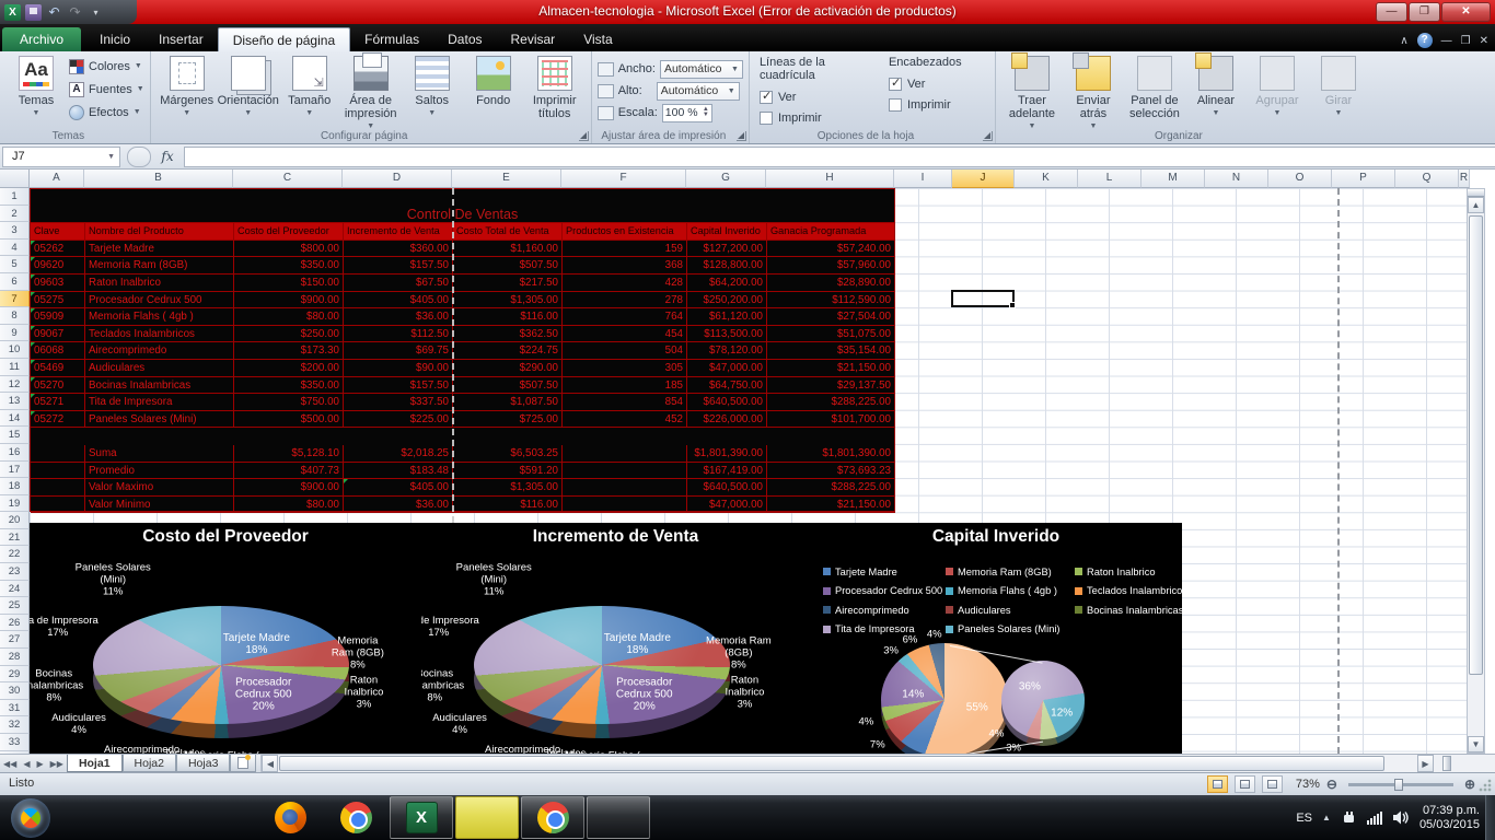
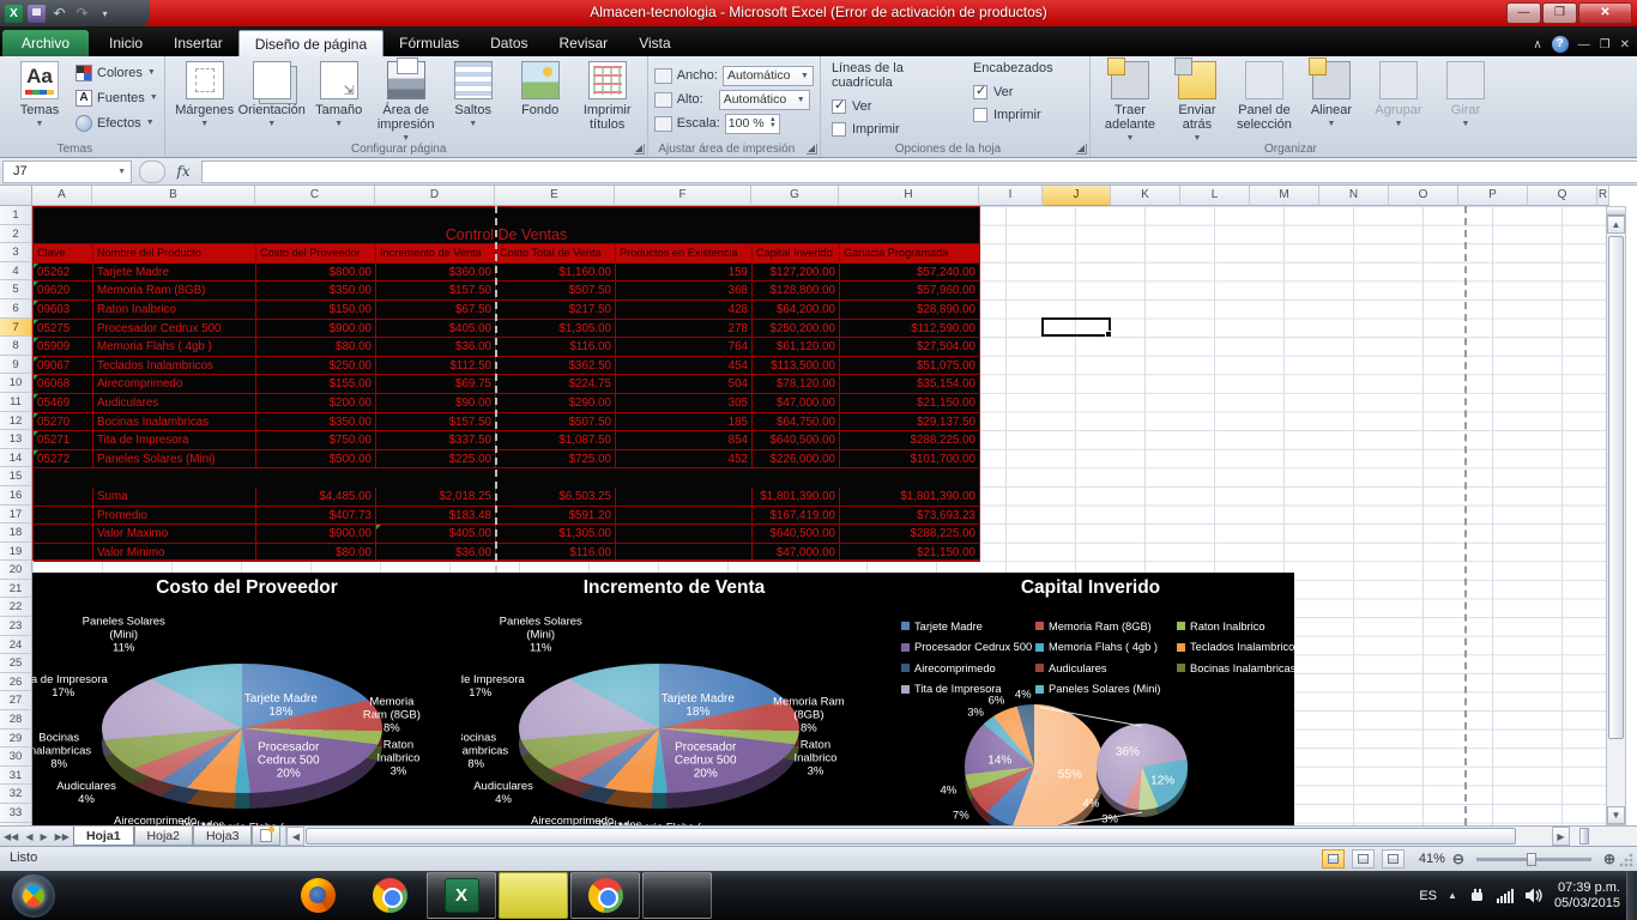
  X
  ↶
  ↷
  ▾
  Almacen-tecnologia - Microsoft Excel (Error de activación de productos)
  —
  ❐
  ✕
  Archivo
  Inicio
  Insertar
  Diseño de página
  Fórmulas
  Datos
  Revisar
  Vista
  ∧
  ?
  —
  ❐
  ✕
  Aa
  Temas
  Colores
  A
  Fuentes
  Efectos
  Temas
  Márgenes
  Orientación
  Tamaño
  Área de impresión
  Saltos
  Fondo
  Imprimir títulos
  Configurar página
  Ancho:
  Automático
  Alto:
  Automático
  Escala:
  100 %
  Ajustar área de impresión
  Líneas de la cuadrícula
  Ver
  Imprimir
  Encabezados
  Ver
  Imprimir
  Opciones de la hoja
  Traer adelante
  Enviar atrás
  Panel de selección
  Alinear
  Agrupar
  Girar
  Organizar
  J7
  fx
  A
  B
  C
  D
  E
  F
  G
  H
  I
  J
  K
  L
  M
  N
  O
  P
  Q
  R
  1
  2
  3
  4
  5
  6
  7
  8
  9
  10
  11
  12
  13
  14
  15
  16
  17
  18
  19
  20
  21
  22
  23
  24
  25
  26
  27
  28
  29
  30
  31
  32
  33
  Control De Ventas
  Clave
  Nombre del Producto
  Costo del Proveedor
  Incremento de Venta
  Costo Total de Venta
  Productos en Existencia
  Capital Inverido
  Ganacia Programada
  05262
  Tarjete Madre
  $800.00
  $360.00
  $1,160.00
  159
  $127,200.00
  $57,240.00
  09620
  Memoria Ram (8GB)
  $350.00
  $157.50
  $507.50
  368
  $128,800.00
  $57,960.00
  09603
  Raton Inalbrico
  $150.00
  $67.50
  $217.50
  428
  $64,200.00
  $28,890.00
  05275
  Procesador Cedrux 500
  $900.00
  $405.00
  $1,305.00
  278
  $250,200.00
  $112,590.00
  05909
  Memoria Flahs ( 4gb )
  $80.00
  $36.00
  $116.00
  764
  $61,120.00
  $27,504.00
  09067
  Teclados Inalambricos
  $250.00
  $112.50
  $362.50
  454
  $113,500.00
  $51,075.00
  06068
  Airecomprimedo
- $173.30
+ $155.00
  $69.75
  $224.75
  504
  $78,120.00
  $35,154.00
  05469
  Audiculares
  $200.00
  $90.00
  $290.00
  305
  $47,000.00
  $21,150.00
  05270
  Bocinas Inalambricas
  $350.00
  $157.50
  $507.50
  185
  $64,750.00
  $29,137.50
  05271
  Tita de Impresora
  $750.00
  $337.50
  $1,087.50
  854
  $640,500.00
  $288,225.00
  05272
  Paneles Solares (Mini)
  $500.00
  $225.00
  $725.00
  452
  $226,000.00
  $101,700.00
  Suma
- $5,128.10
+ $4,485.00
  $2,018.25
  $6,503.25
  $1,801,390.00
  $1,801,390.00
  Promedio
  $407.73
  $183.48
  $591.20
  $167,419.00
  $73,693.23
  Valor Maximo
  $900.00
  $405.00
  $1,305.00
  $640,500.00
  $288,225.00
  Valor Minimo
  $80.00
  $36.00
  $116.00
  $47,000.00
  $21,150.00
  Costo del Proveedor
  Tarjete Madre
  18%
  Memoria Ram (8GB)
  8%
  Raton Inalbrico
  3%
  Procesador Cedrux 500
  20%
  Airecomprimedo
  Audiculares
  4%
  Bocinas nalambricas
  8%
  a de Impresora
  17%
  Paneles Solares (Mini)
  11%
  Incremento de Venta
  Tarjete Madre
  18%
  Memoria Ram (8GB)
  8%
  Raton Inalbrico
  3%
  Procesador Cedrux 500
  20%
  Airecomprimedo
  Audiculares
  4%
  ocinas lambricas
  8%
  de Impresora
  17%
  Paneles Solares (Mini)
  11%
  Capital Inverido
  Tarjete Madre
  Memoria Ram (8GB)
  Raton Inalbrico
  Procesador Cedrux 500
  Memoria Flahs ( 4gb )
  Teclados Inalambrico
  Airecomprimedo
  Audiculares
  Bocinas Inalambricas
  Tita de Impresora
  Paneles Solares (Mini)
  55%
  7%
  4%
  14%
  3%
  6%
  4%
  12%
  4%
  3%
  36%
  ▲
  ▼
  ◀◀
  ◀
  ▶
  ▶▶
  Hoja1
  Hoja2
  Hoja3
  ◀
  ▶
  Listo
- 73%
+ 41%
  ⊖
  ⊕
  ES
  ▲
  07:39 p.m.
  05/03/2015
